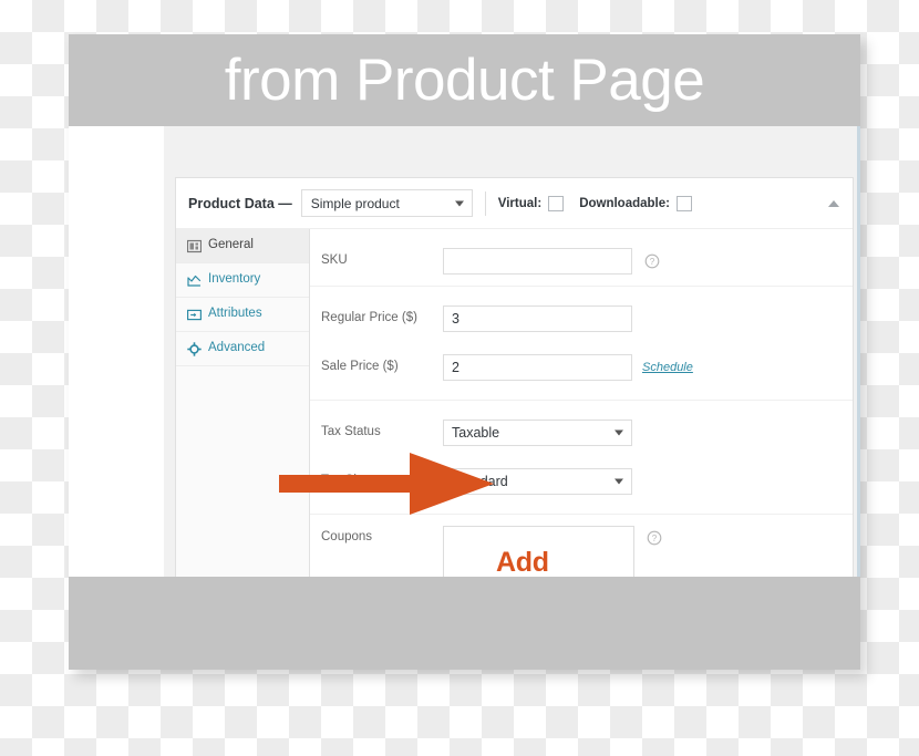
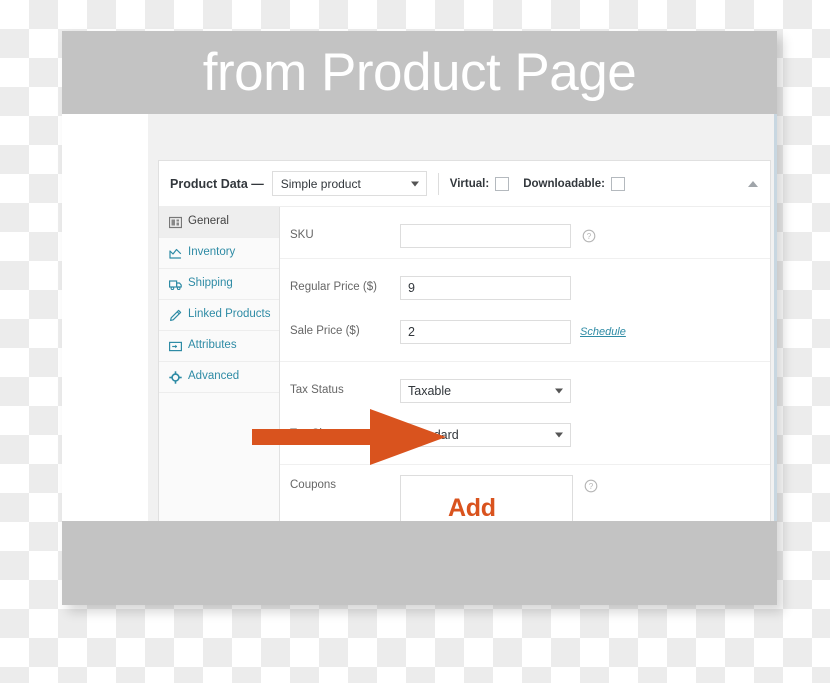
  from Product Page
  Product Data —
  Simple product
  Virtual:
  Downloadable:
  General
  Inventory
+ Shipping
+ Linked Products
  Attributes
  Advanced
  SKU
  ?
  Regular Price ($)
- 3
+ 9
  Sale Price ($)
  2
  Schedule
  Tax Status
  Taxable
  Coupons
  Add
  ?
